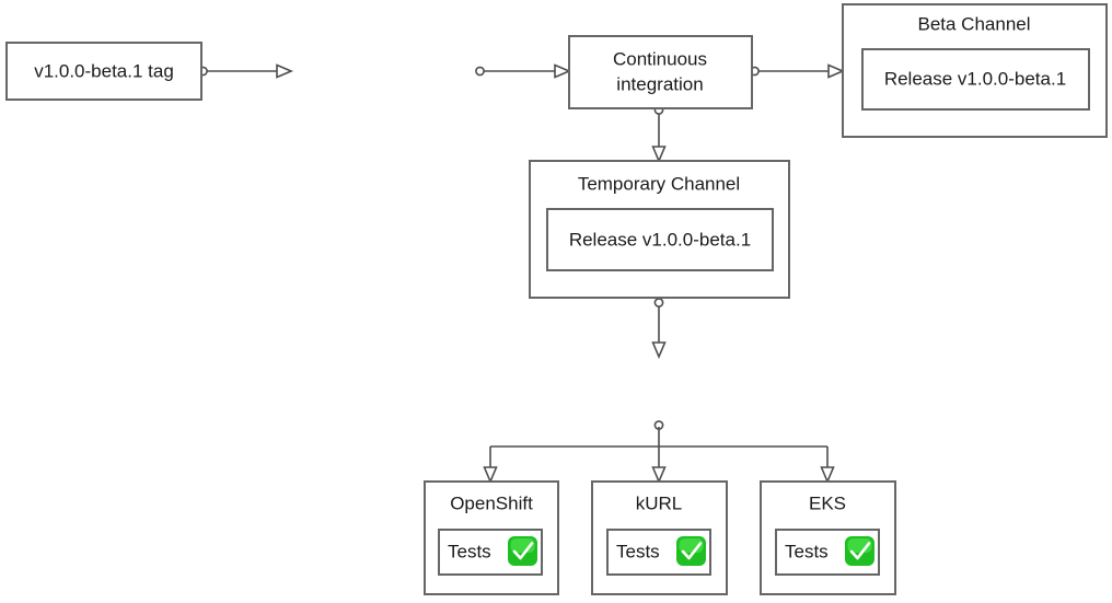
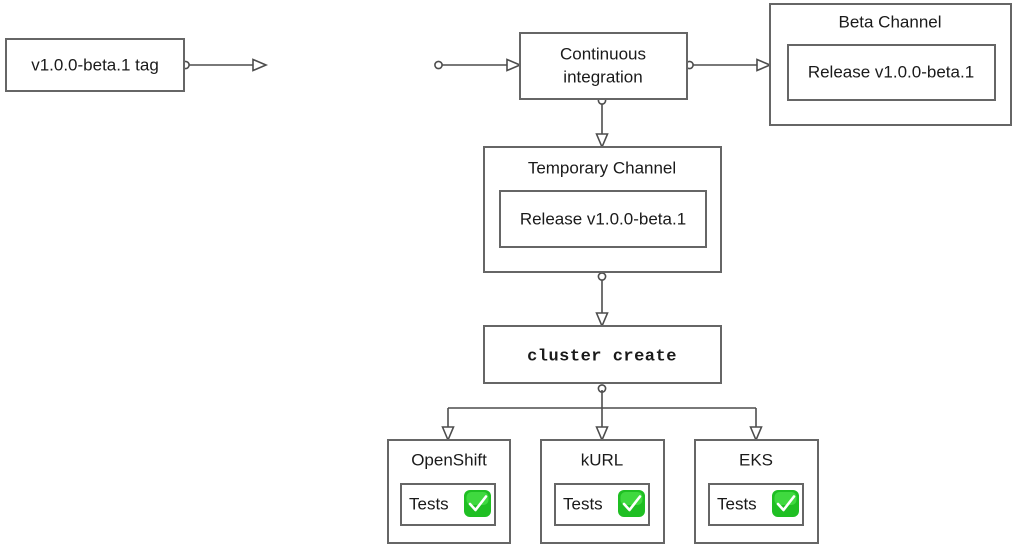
  v1.0.0-beta.1 tag
  Continuous
  integration
  Beta Channel
  Release v1.0.0-beta.1
  Temporary Channel
  Release v1.0.0-beta.1
+ cluster create
  OpenShift
  Tests
  kURL
  Tests
  EKS
  Tests
